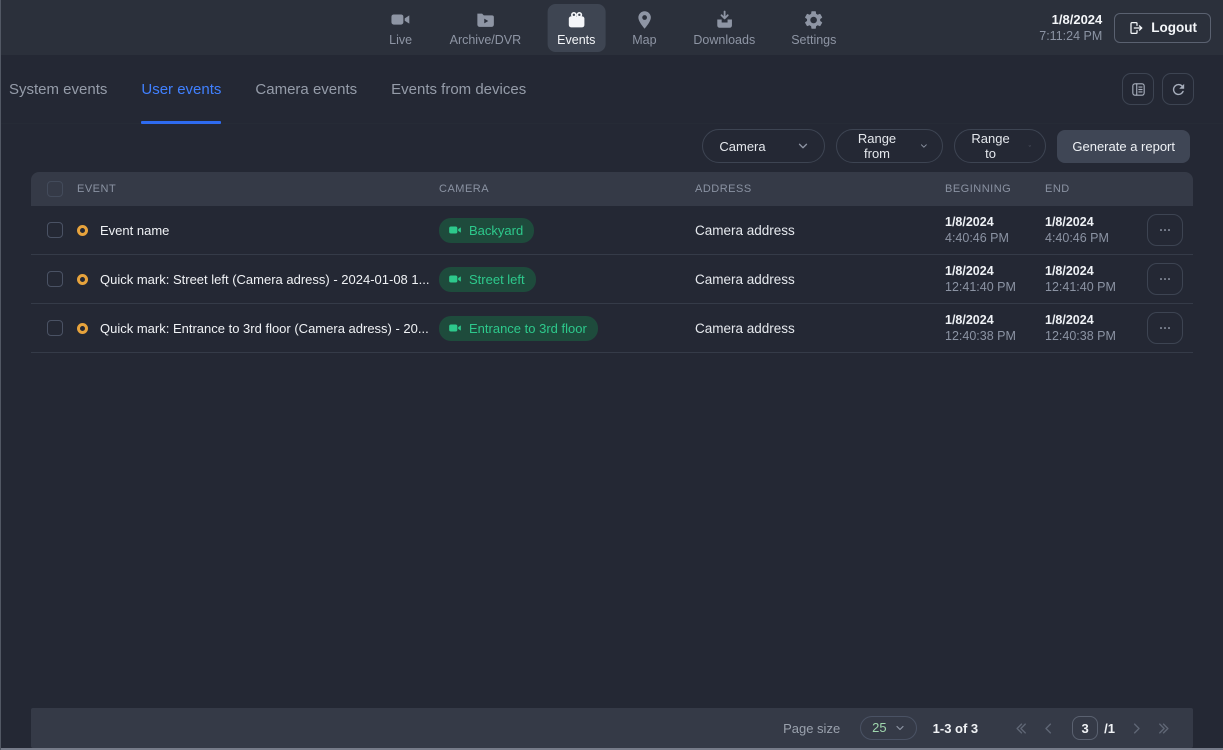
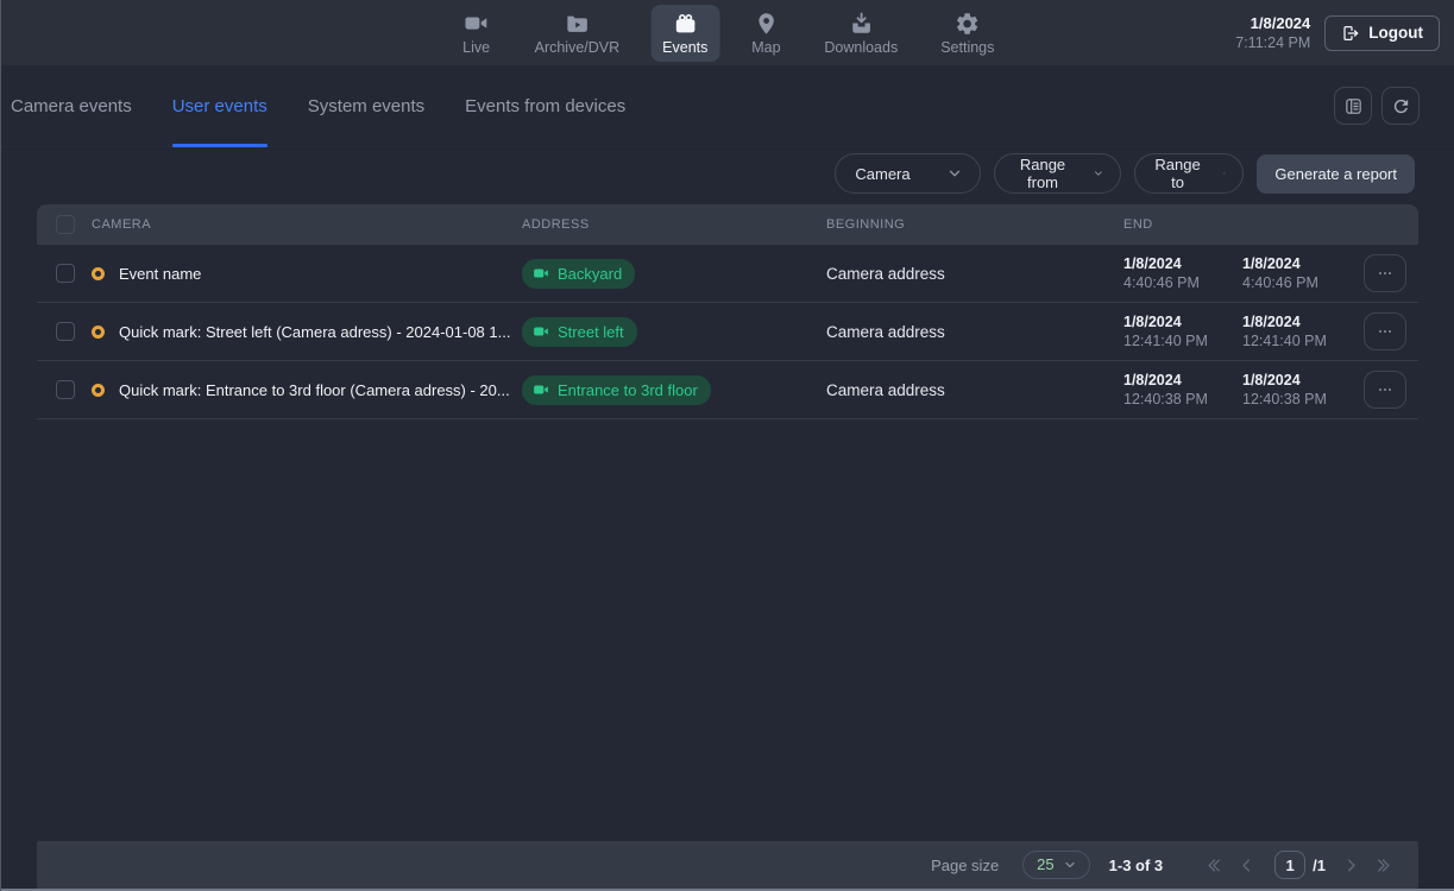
  Live
  Archive/DVR
  Events
  Map
  Downloads
  Settings
  1/8/2024
  7:11:24 PM
  Logout
- System events
+ Camera events
  User events
- Camera events
+ System events
  Events from devices
  Camera
  Range from
  Range to
  Generate a report
- EVENT
  CAMERA
  ADDRESS
  BEGINNING
  END
  Event name
  Backyard
  Camera address
  1/8/2024
  4:40:46 PM
  1/8/2024
  4:40:46 PM
  Quick mark: Street left (Camera adress) - 2024-01-08 1...
  Street left
  Camera address
  1/8/2024
  12:41:40 PM
  1/8/2024
  12:41:40 PM
  Quick mark: Entrance to 3rd floor (Camera adress) - 20...
  Entrance to 3rd floor
  Camera address
  1/8/2024
  12:40:38 PM
  1/8/2024
  12:40:38 PM
  Page size
  25
  1-3 of 3
- 3
+ 1
  /1
